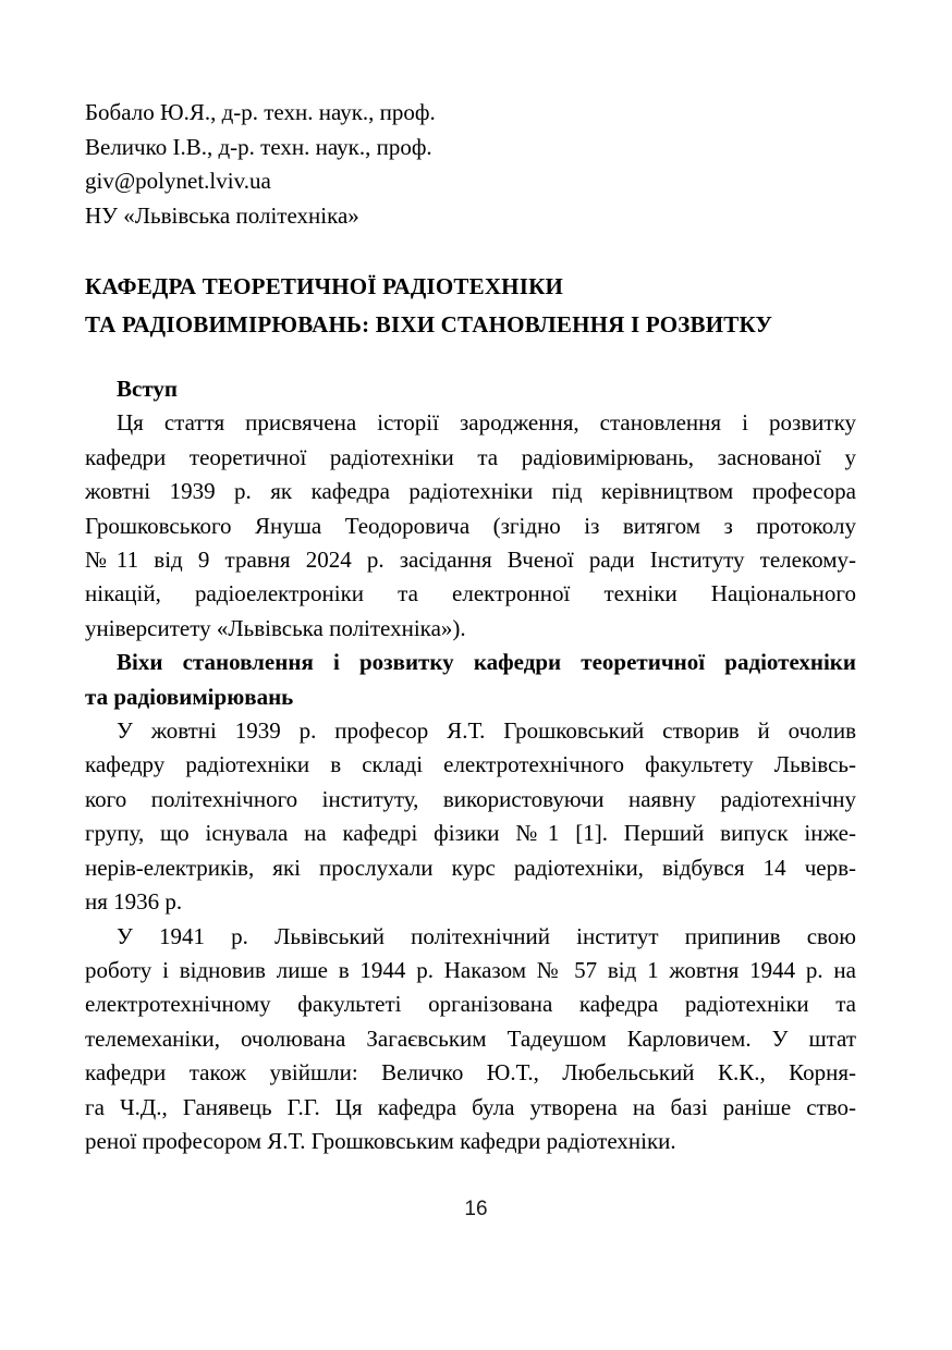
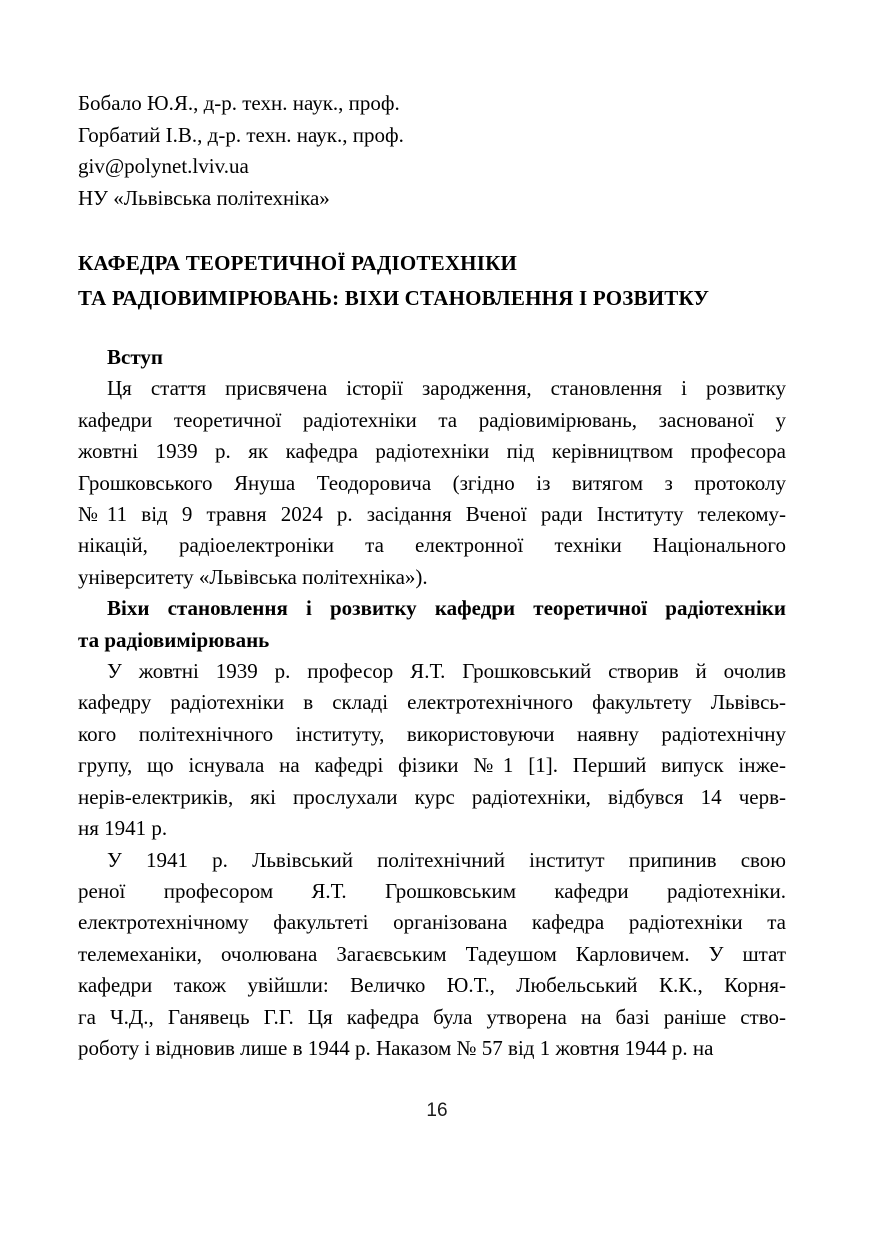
  Бобало Ю.Я., д-р. техн. наук., проф.
- Величко І.В., д-р. техн. наук., проф.
+ Горбатий І.В., д-р. техн. наук., проф.
  giv@polynet.lviv.ua
  НУ «Львівська політехніка»
  КАФЕДРА ТЕОРЕТИЧНОЇ РАДІОТЕХНІКИ
  ТА РАДІОВИМІРЮВАНЬ: ВІХИ СТАНОВЛЕННЯ І РОЗВИТКУ
  Вступ
  Ця стаття присвячена історії зародження, становлення і розвитку
  кафедри теоретичної радіотехніки та радіовимірювань, заснованої у
  жовтні 1939 р. як кафедра радіотехніки під керівництвом професора
  Грошковського Януша Теодоровича (згідно із витягом з протоколу
  №11 від 9 травня 2024 р. засідання Вченої ради Інституту телекому-
  нікацій, радіоелектроніки та електронної техніки Національного
  університету «Львівська політехніка»).
  Віхи становлення і розвитку кафедри теоретичної радіотехніки
  та радіовимірювань
  У жовтні 1939 р. професор Я.Т. Грошковський створив й очолив
  кафедру радіотехніки в складі електротехнічного факультету Львівсь-
  кого політехнічного інституту, використовуючи наявну радіотехнічну
  групу, що існувала на кафедрі фізики №1 [1]. Перший випуск інже-
  нерів-електриків, які прослухали курс радіотехніки, відбувся 14 черв-
- ня 1936 р.
+ ня 1941 р.
  У 1941 р. Львівський політехнічний інститут припинив свою
- роботу і відновив лише в 1944 р. Наказом № 57 від 1 жовтня 1944 р. на
+ реної професором Я.Т. Грошковським кафедри радіотехніки.
  електротехнічному факультеті організована кафедра радіотехніки та
  телемеханіки, очолювана Загаєвським Тадеушом Карловичем. У штат
  кафедри також увійшли: Величко Ю.Т., Любельський К.К., Корня-
  га Ч.Д., Ганявець Г.Г. Ця кафедра була утворена на базі раніше ство-
- реної професором Я.Т. Грошковським кафедри радіотехніки.
+ роботу і відновив лише в 1944 р. Наказом № 57 від 1 жовтня 1944 р. на
  16
